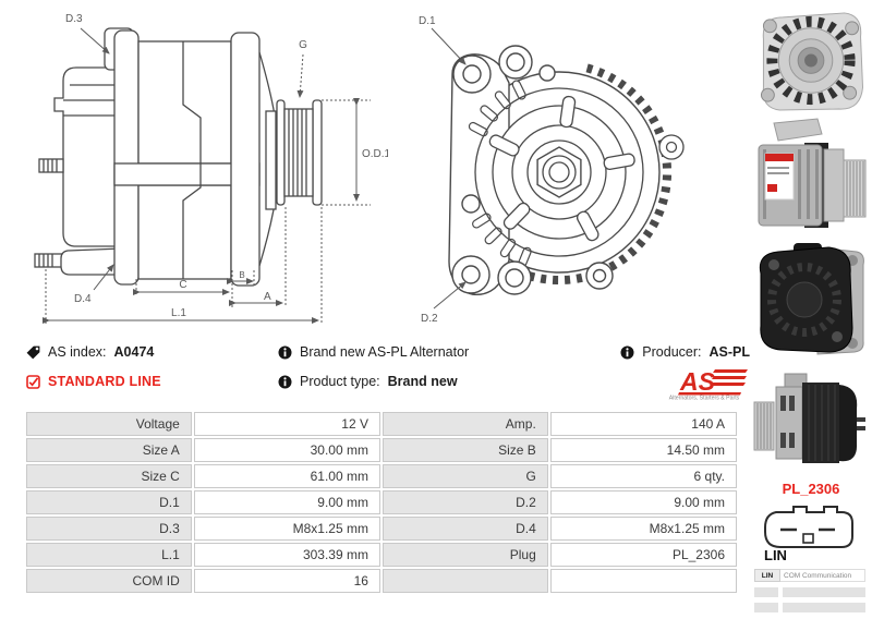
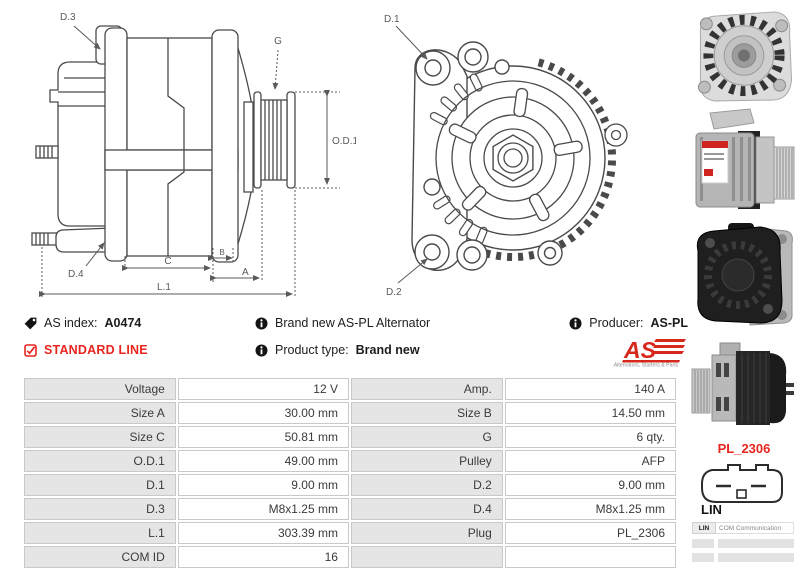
  D.3
  G
  O.D.1
  D.4
  C
  B
  A
  L.1
  D.1
  D.2
  AS index:
  A0474
  STANDARD LINE
  Brand new AS-PL Alternator
  Product type:
  Brand new
  Producer:
  AS-PL
  AS
  Voltage	12 V	Amp.	140 A
  Size A	30.00 mm	Size B	14.50 mm
- Size C	61.00 mm	G	6 qty.
+ Size C	50.81 mm	G	6 qty.
+ O.D.1	49.00 mm	Pulley	AFP
  D.1	9.00 mm	D.2	9.00 mm
  D.3	M8x1.25 mm	D.4	M8x1.25 mm
  L.1	303.39 mm	Plug	PL_2306
  COM ID	16
  PL_2306
  LIN
